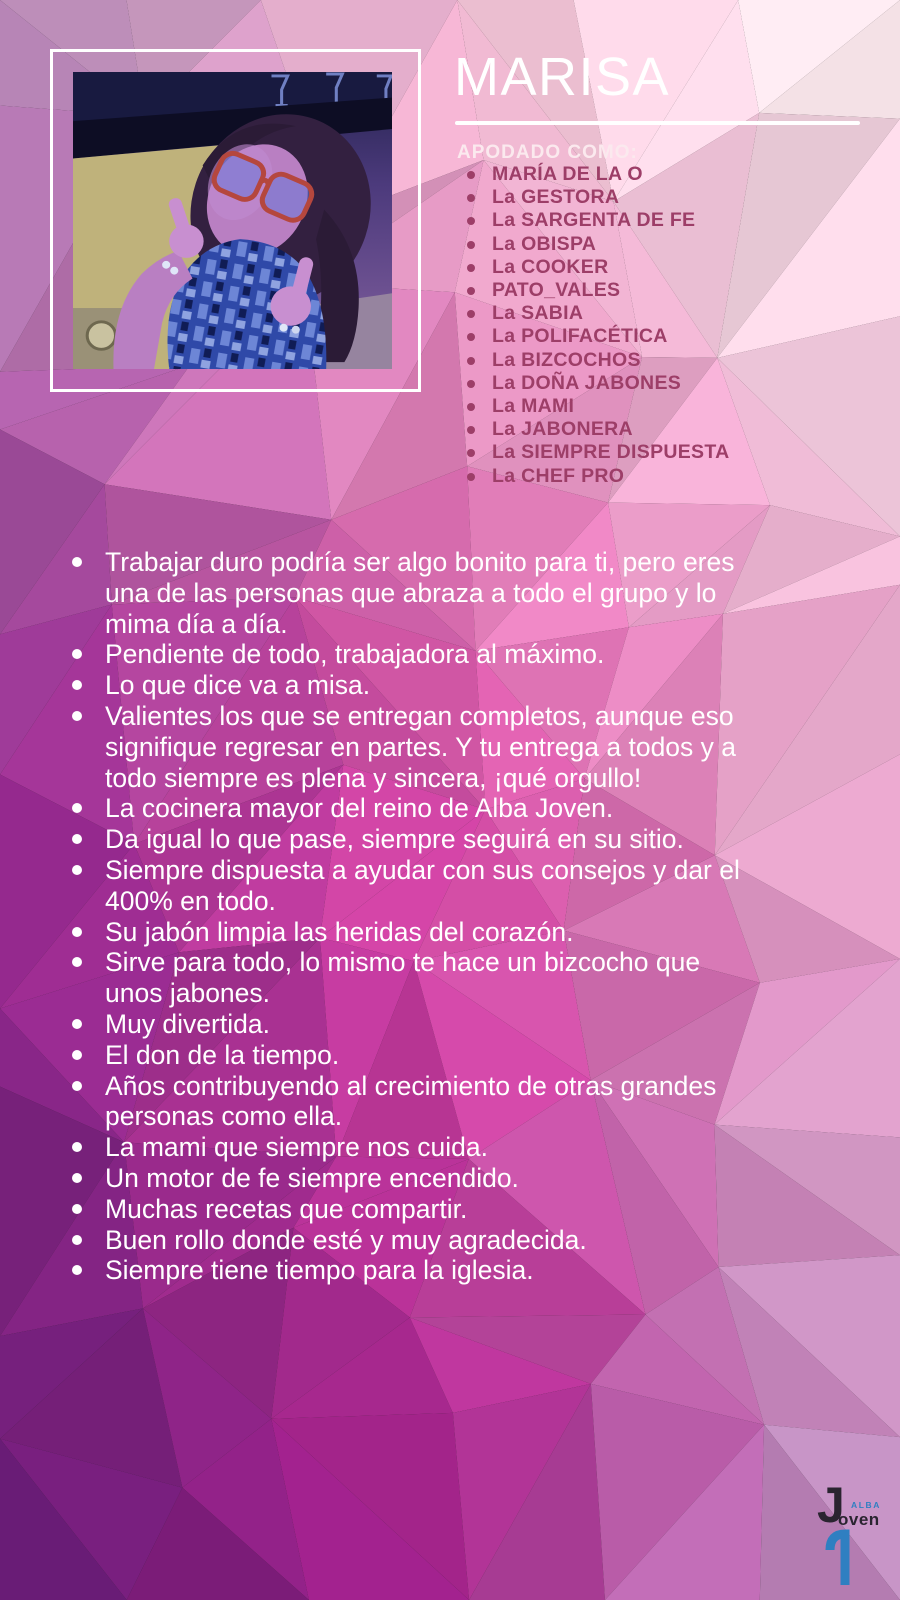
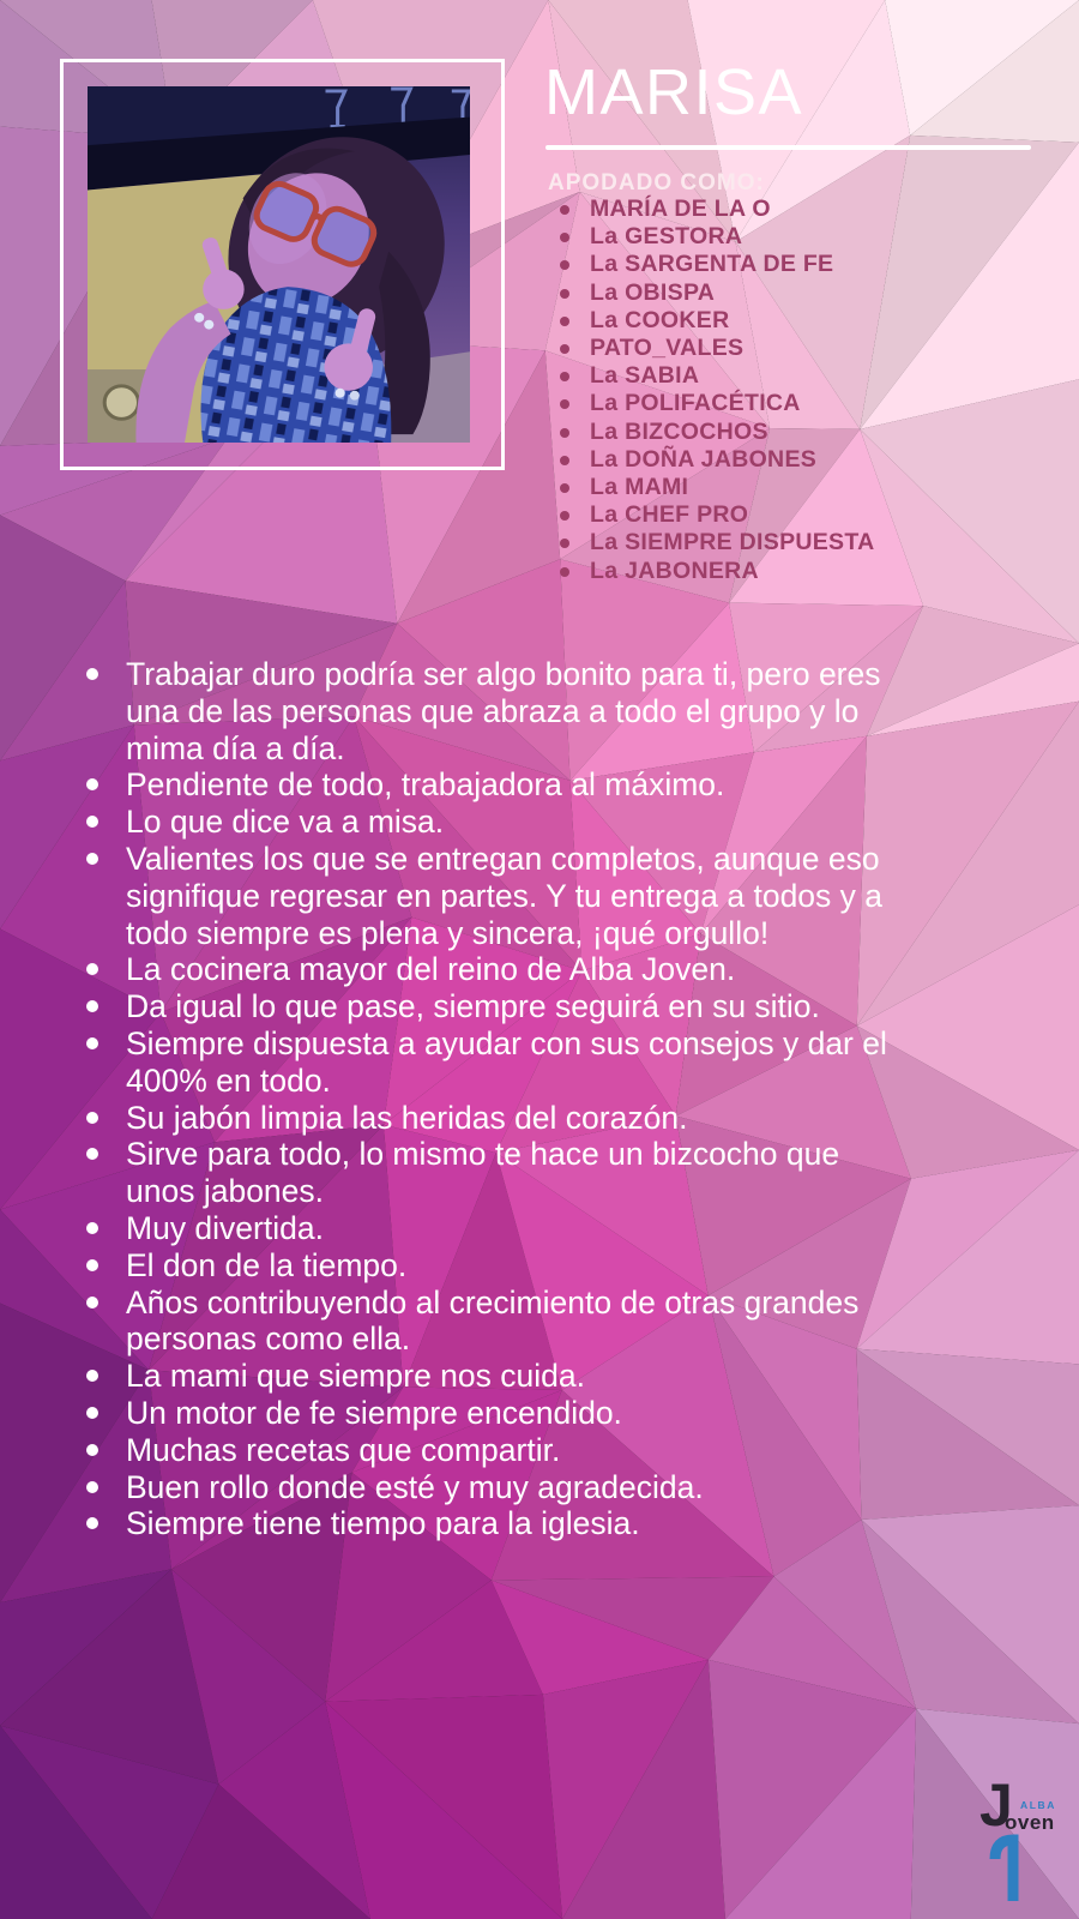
  MARISA
  APODADO COMO:
  MARÍA DE LA O
  La GESTORA
  La SARGENTA DE FE
  La OBISPA
  La COOKER
  PATO_VALES
  La SABIA
  La POLIFACÉTICA
  La BIZCOCHOS
  La DOÑA JABONES
  La MAMI
- La JABONERA
+ La CHEF PRO
  La SIEMPRE DISPUESTA
- La CHEF PRO
+ La JABONERA
  Trabajar duro podría ser algo bonito para ti, pero eres
  una de las personas que abraza a todo el grupo y lo
  mima día a día.
  Pendiente de todo, trabajadora al máximo.
  Lo que dice va a misa.
  Valientes los que se entregan completos, aunque eso
  signifique regresar en partes. Y tu entrega a todos y a
  todo siempre es plena y sincera, ¡qué orgullo!
  La cocinera mayor del reino de Alba Joven.
  Da igual lo que pase, siempre seguirá en su sitio.
  Siempre dispuesta a ayudar con sus consejos y dar el
  400% en todo.
  Su jabón limpia las heridas del corazón.
  Sirve para todo, lo mismo te hace un bizcocho que
  unos jabones.
  Muy divertida.
  El don de la tiempo.
  Años contribuyendo al crecimiento de otras grandes
  personas como ella.
  La mami que siempre nos cuida.
  Un motor de fe siempre encendido.
  Muchas recetas que compartir.
  Buen rollo donde esté y muy agradecida.
  Siempre tiene tiempo para la iglesia.
  J
  ALBA
  oven
